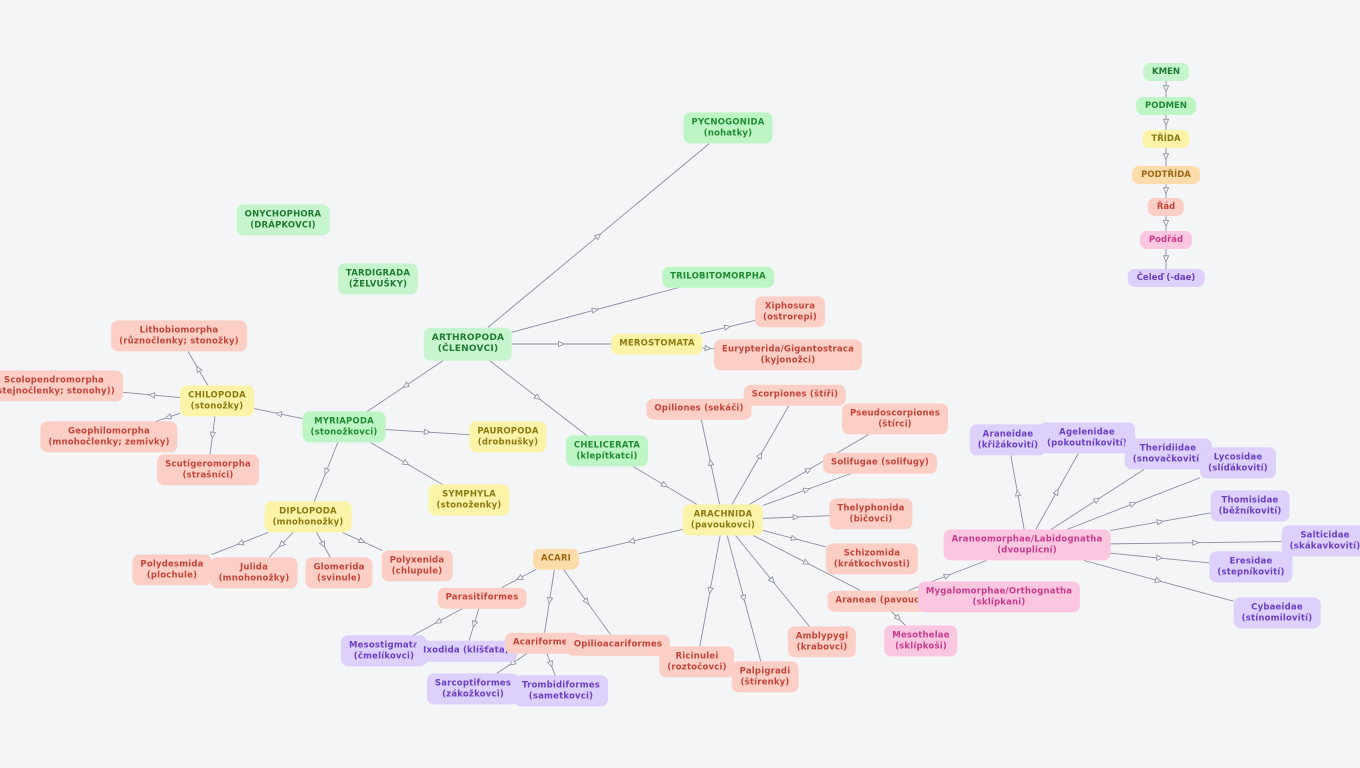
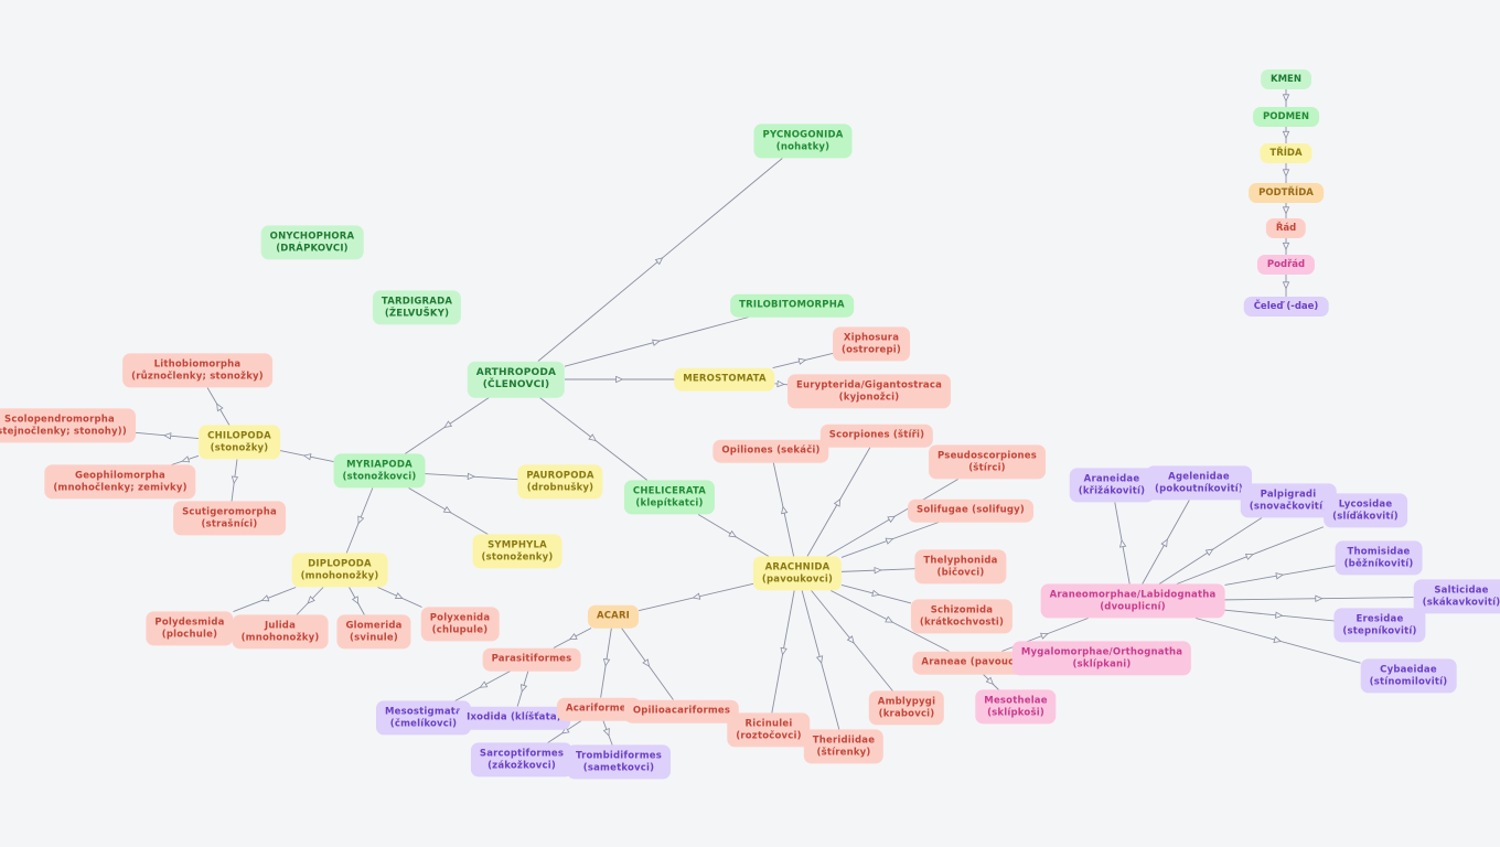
  PYCNOGONIDA
  (nohatky)
  ONYCHOPHORA
  (DRÁPKOVCI)
  TARDIGRADA
  (ŽELVUŠKY)
  TRILOBITOMORPHA
  ARTHROPODA
  (ČLENOVCI)
  MEROSTOMATA
  Xiphosura
  (ostrorepi)
  Eurypterida/Gigantostraca
  (kyjonožci)
  Lithobiomorpha
  (různočlenky; stonožky)
  Scolopendromorpha
  tejnočlenky; stonohy))
  CHILOPODA
  (stonožky)
  Geophilomorpha
  (mnohočlenky; zemivky)
  MYRIAPODA
  (stonožkovci)
  PAUROPODA
  (drobnušky)
  CHELICERATA
  (klepítkatci)
  Scutigeromorpha
  (strašníci)
  SYMPHYLA
  (stonoženky)
  DIPLOPODA
  (mnohonožky)
  Polydesmida
  (plochule)
  Julida
  (mnohonožky)
  Glomerida
  (svinule)
  Polyxenida
  (chlupule)
  Opiliones (sekáči)
  Scorpiones (štíři)
  Pseudoscorpiones
  (štírci)
  Solifugae (solifugy)
  Thelyphonida
  (bičovci)
  ARACHNIDA
  (pavoukovci)
  Schizomida
  (krátkochvosti)
  ACARI
  Araneae (pavouc
  Mygalomorphae/Orthognatha
  (sklípkani)
  Mesothelae
  (sklípkoši)
  Parasitiformes
  Mesostigmat
  (čmelíkovci)
  Ixodida (klíšťata
  Acariforme
  Opilioacariformes
  Sarcoptiformes
  (zákožkovci)
  Trombidiformes
  (sametkovci)
  Ricinulei
  (roztočovci)
- Palpigradi
+ Theridiidae
  (štírenky)
  Amblypygi
  (krabovci)
  Araneomorphae/Labidognatha
  (dvouplicní)
  Araneidae
  (křižákovití)
  Agelenidae
  (pokoutníkovití
- Theridiidae
+ Palpigradi
  (snovačkovití
  Lycosidae
  (slíďákovití)
  Thomisidae
  (běžníkovití)
  Salticidae
  (skákavkovití)
  Eresidae
  (stepníkovití)
  Cybaeidae
  (stínomilovití)
  KMEN
  PODMEN
  TŘÍDA
  PODTŘÍDA
  Řád
  Podřád
  Čeleď (-dae)
